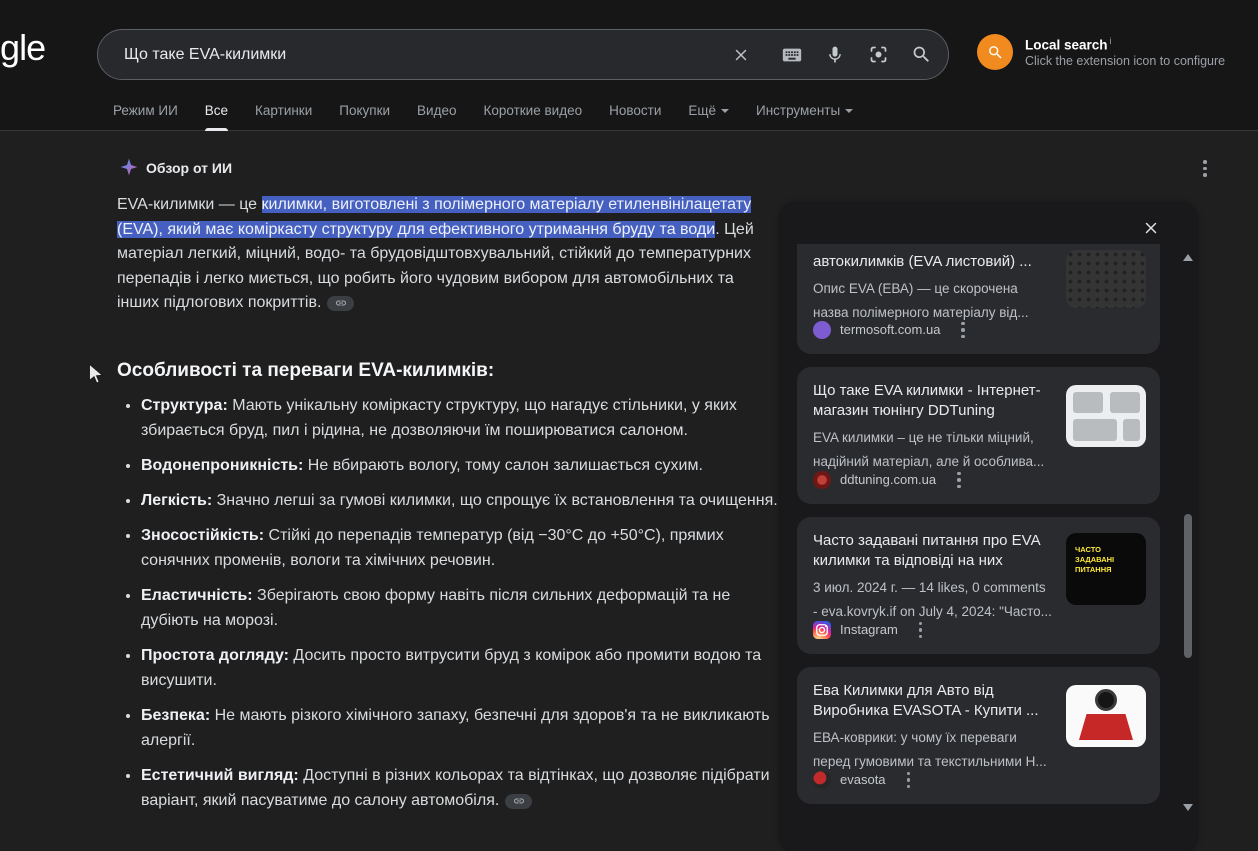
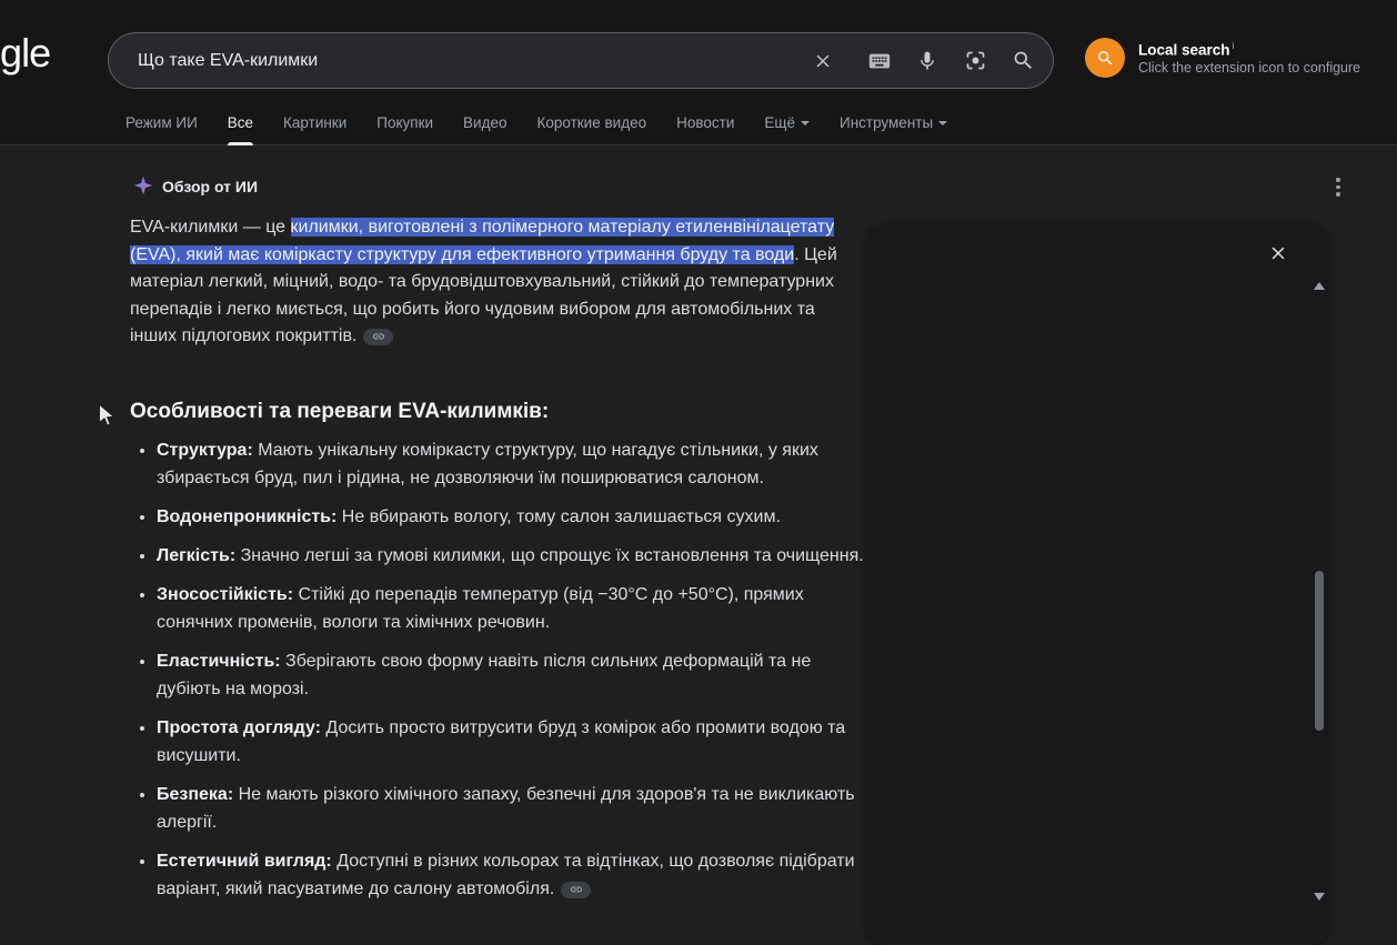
  Що таке EVA-килимки
  Local search i
  Click the extension icon to configure
  Режим ИИ
  Все
  Картинки
  Покупки
  Видео
  Короткие видео
  Новости
  Ещё
  Инструменты
  Обзор от ИИ
  EVA-килимки — це килимки, виготовлені з полімерного матеріалу етиленвінілацетату (EVA), який має коміркасту структуру для ефективного утримання бруду та води. Цей матеріал легкий, міцний, водо- та брудовідштовхувальний, стійкий до температурних перепадів і легко миється, що робить його чудовим вибором для автомобільних та інших підлогових покриттів.
  Особливості та переваги EVA-килимків:
  Структура: Мають унікальну коміркасту структуру, що нагадує стільники, у яких збирається бруд, пил і рідина, не дозволяючи їм поширюватися салоном.
  Водонепроникність: Не вбирають вологу, тому салон залишається сухим.
  Легкість: Значно легші за гумові килимки, що спрощує їх встановлення та очищення.
  Зносостійкість: Стійкі до перепадів температур (від −30°C до +50°C), прямих сонячних променів, вологи та хімічних речовин.
  Еластичність: Зберігають свою форму навіть після сильних деформацій та не дубіють на морозі.
  Простота догляду: Досить просто витрусити бруд з комірок або промити водою та висушити.
  Безпека: Не мають різкого хімічного запаху, безпечні для здоров'я та не викликають алергії.
  Естетичний вигляд: Доступні в різних кольорах та відтінках, що дозволяє підібрати варіант, який пасуватиме до салону автомобіля.
- автокилимків (EVA листовий) ...
- Опис EVA (ЕВА) — це скорочена назва полімерного матеріалу від...
- termosoft.com.ua
- Що таке EVA килимки - Інтернет-магазин тюнінгу DDTuning
- EVA килимки – це не тільки міцний, надійний матеріал, але й особлива...
- ddtuning.com.ua
- Часто задавані питання про EVA килимки та відповіді на них
- 3 июл. 2024 г. — 14 likes, 0 comments - eva.kovryk.if on July 4, 2024: "Часто...
- Instagram
- ЧАСТО ЗАДАВАНІ ПИТАННЯ
- Ева Килимки для Авто від Виробника EVASOTA - Купити ...
- ЕВА-коврики: у чому їх переваги перед гумовими та текстильними Н...
- evasota
